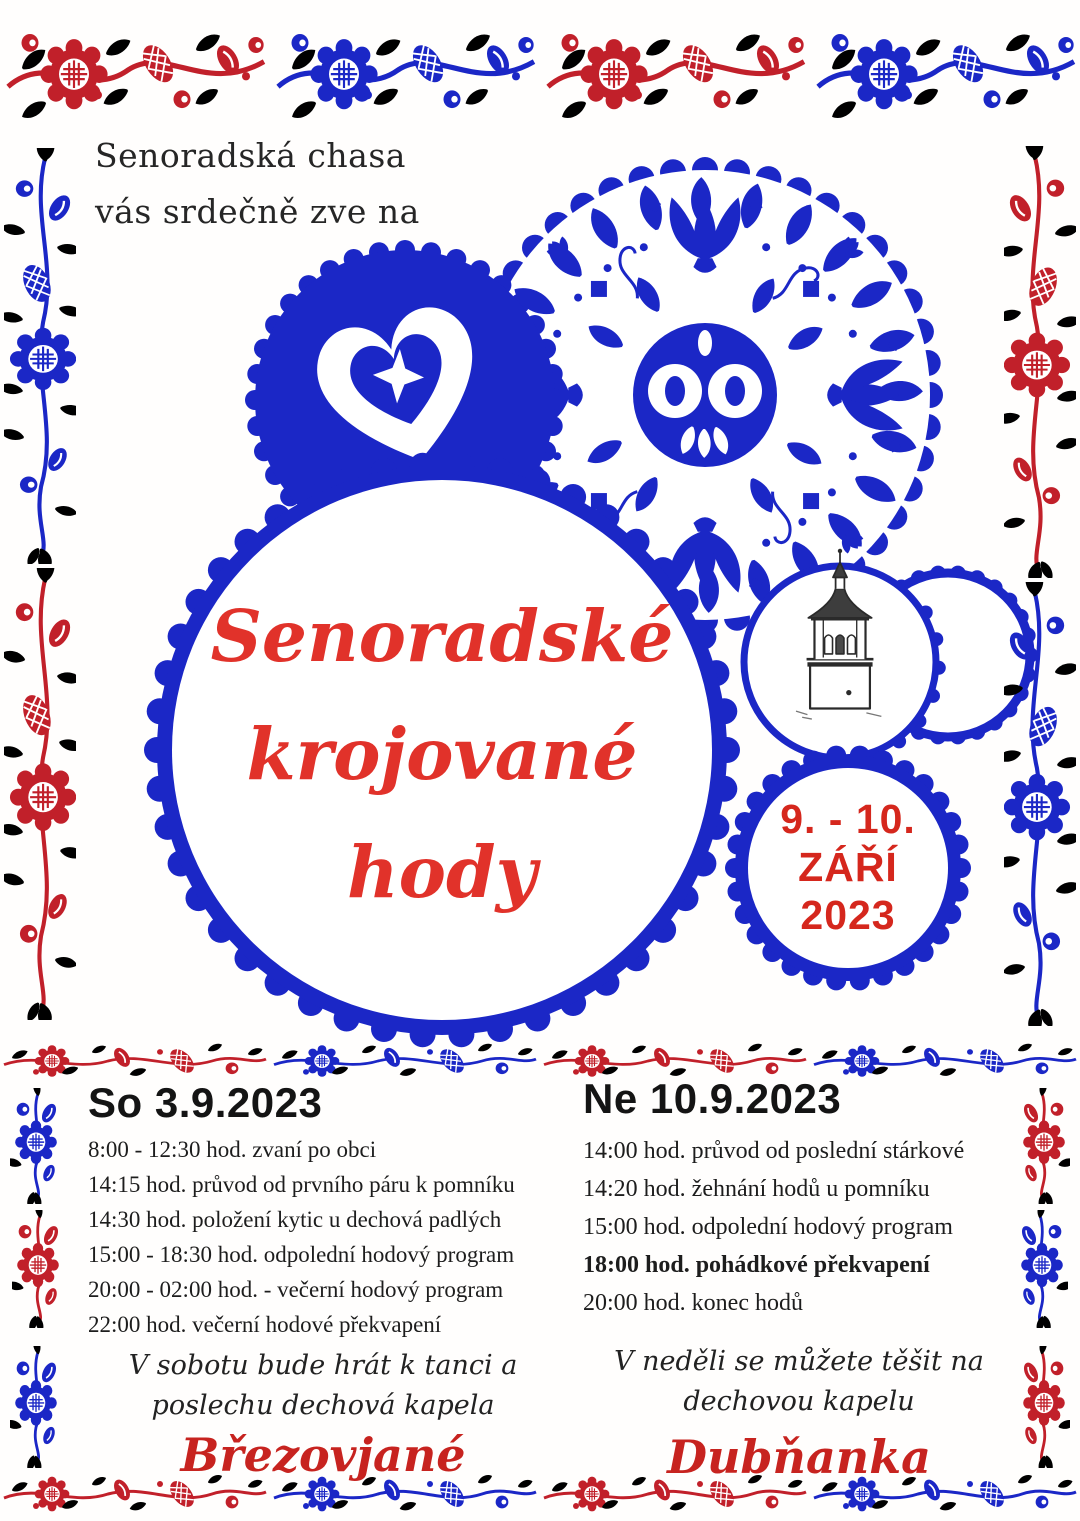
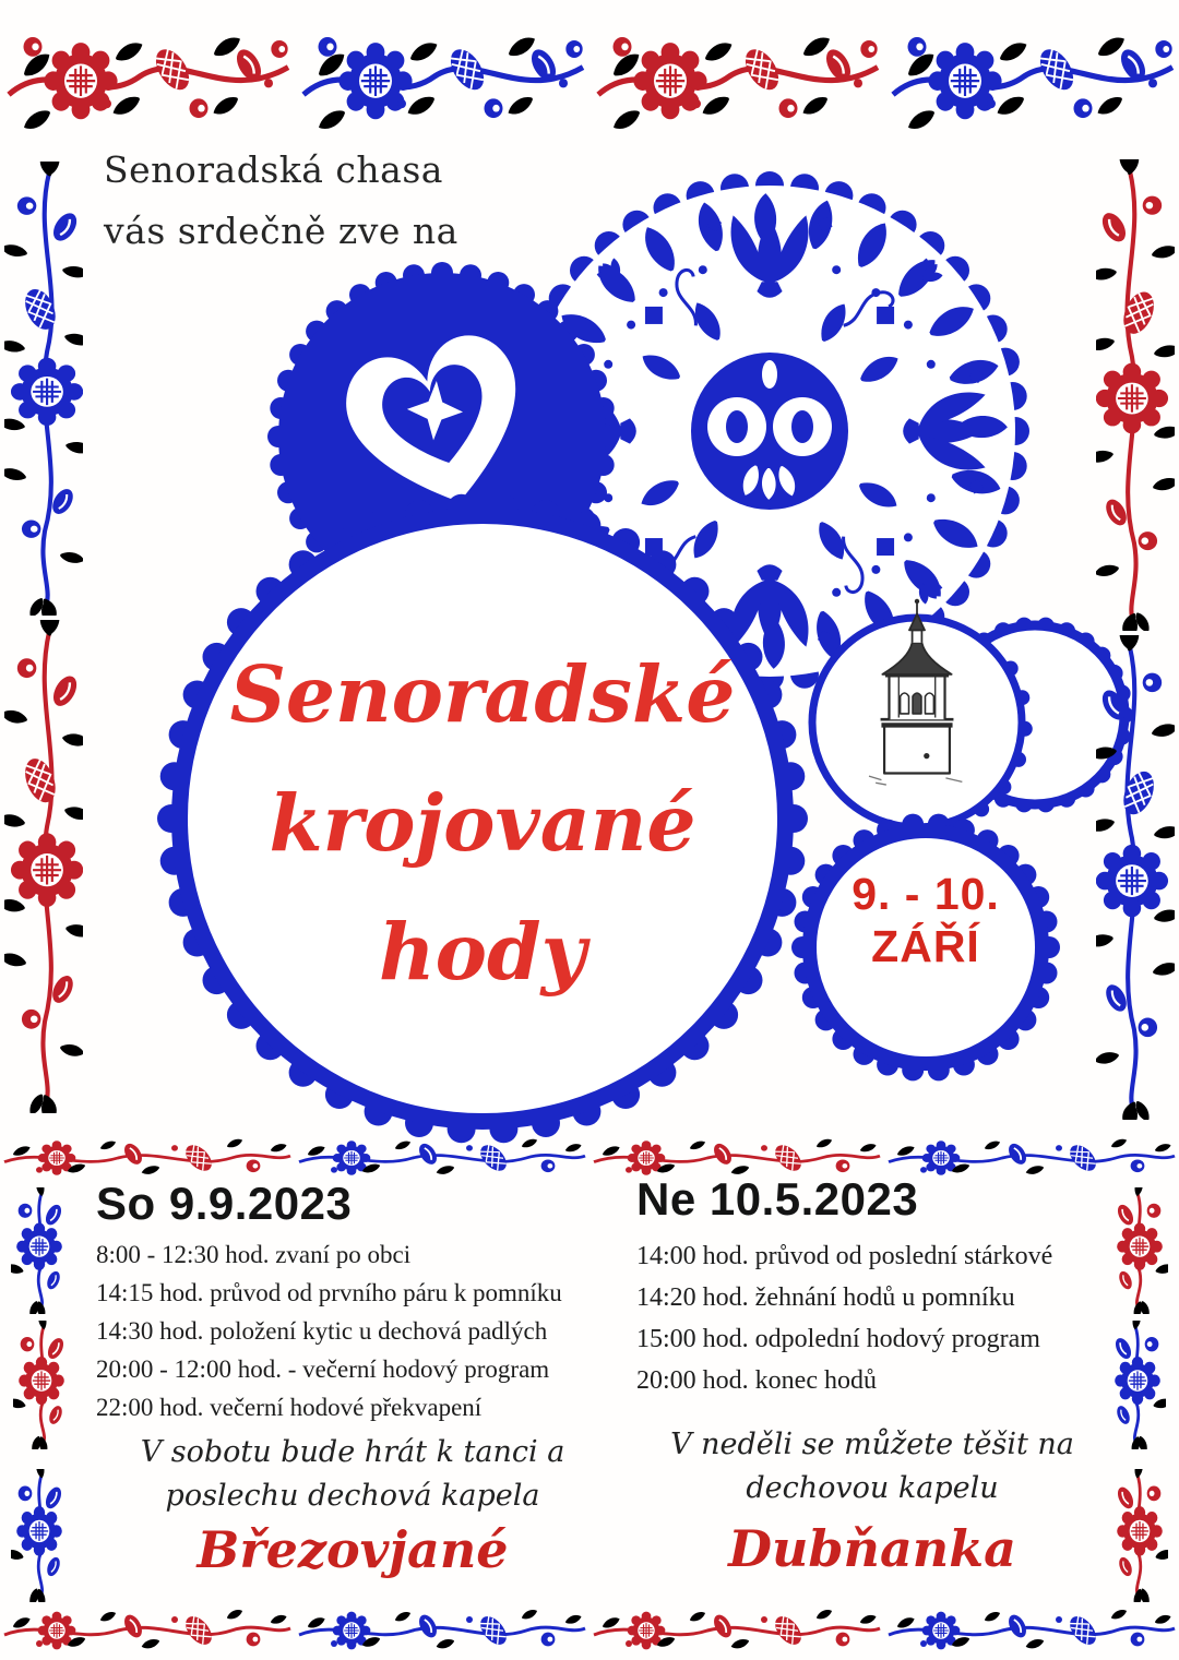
  Senoradská chasa
  vás srdečně zve na
  Senoradské
  krojované
  hody
  9. - 10.
  ZÁŘÍ
- 2023
- So 3.9.2023
+ So 9.9.2023
  8:00 - 12:30 hod. zvaní po obci
  14:15 hod. průvod od prvního páru k pomníku
  14:30 hod. položení kytic u dechová padlých
- 15:00 - 18:30 hod. odpolední hodový program
- 20:00 - 02:00 hod. - večerní hodový program
+ 20:00 - 12:00 hod. - večerní hodový program
  22:00 hod. večerní hodové překvapení
  V sobotu bude hrát k tanci a
  poslechu dechová kapela
  Březovjané
- Ne 10.9.2023
+ Ne 10.5.2023
  14:00 hod. průvod od poslední stárkové
  14:20 hod. žehnání hodů u pomníku
  15:00 hod. odpolední hodový program
- 18:00 hod. pohádkové překvapení
  20:00 hod. konec hodů
  V neděli se můžete těšit na
  dechovou kapelu
  Dubňanka
